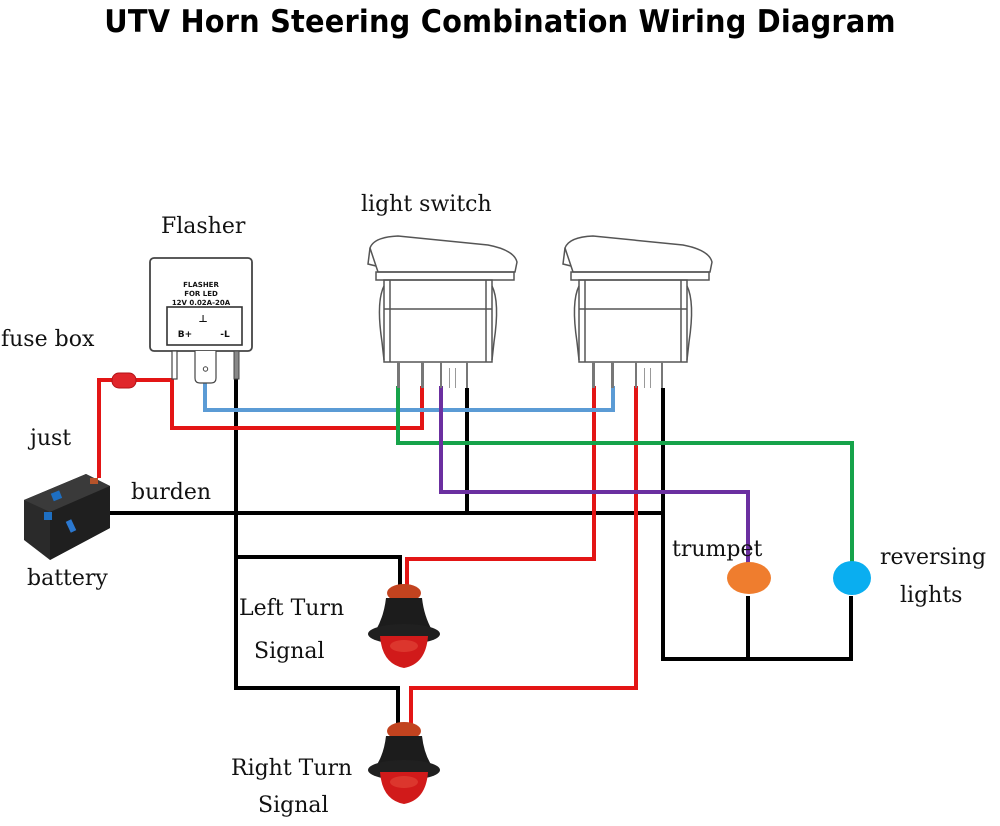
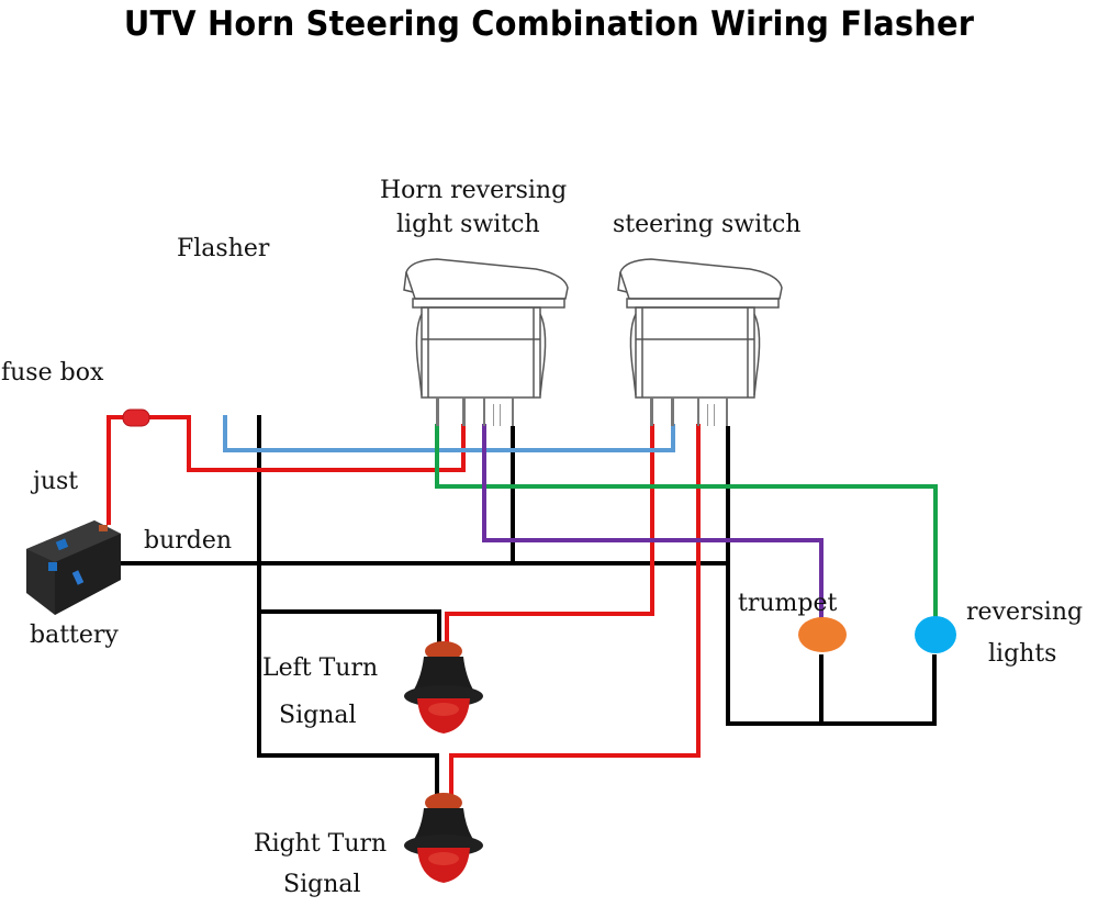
- UTV Horn Steering Combination Wiring Diagram
+ UTV Horn Steering Combination Wiring Flasher
- FLASHER
- FOR LED
- 12V 0.02A-20A
- ⊥
- B+
- -L
  Flasher
+ Horn reversing
  light switch
+ steering switch
  fuse box
  just
  burden
  battery
  Left Turn
  Signal
  Right Turn
  Signal
  trumpet
  reversing
  lights
